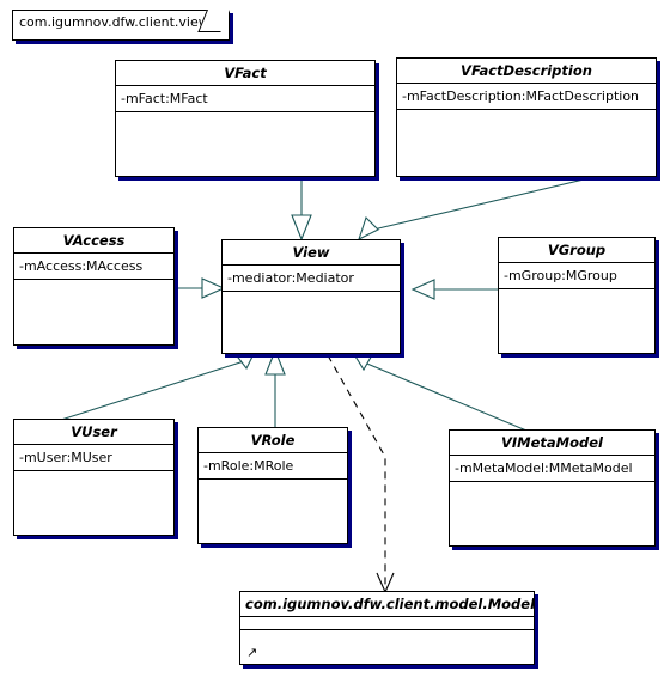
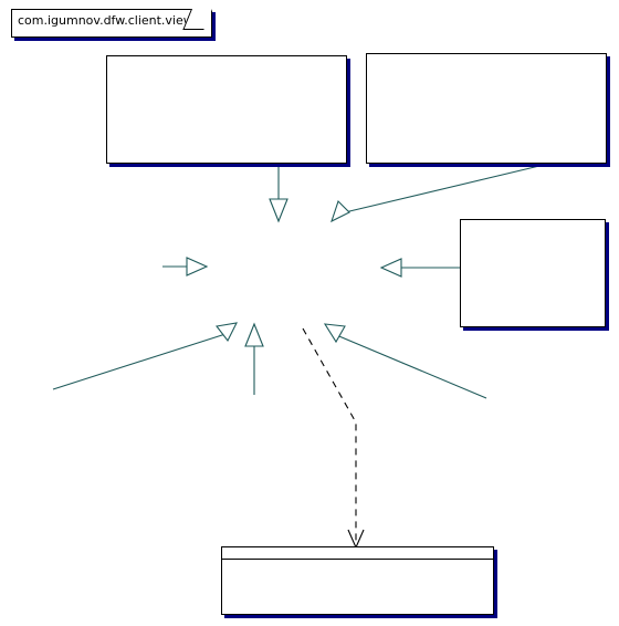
  com.igumnov.dfw.client.vie
- VFact
- -mFact:MFact
- VFactDescription
- -mFactDescription:MFactDescription
- VAccess
- -mAccess:MAccess
- View
- -mediator:Mediator
- VGroup
- -mGroup:MGroup
- VUser
- -mUser:MUser
- VRole
- -mRole:MRole
- VIMetaModel
- -mMetaModel:MMetaModel
- com.igumnov.dfw.client.model.Model
- ↗
